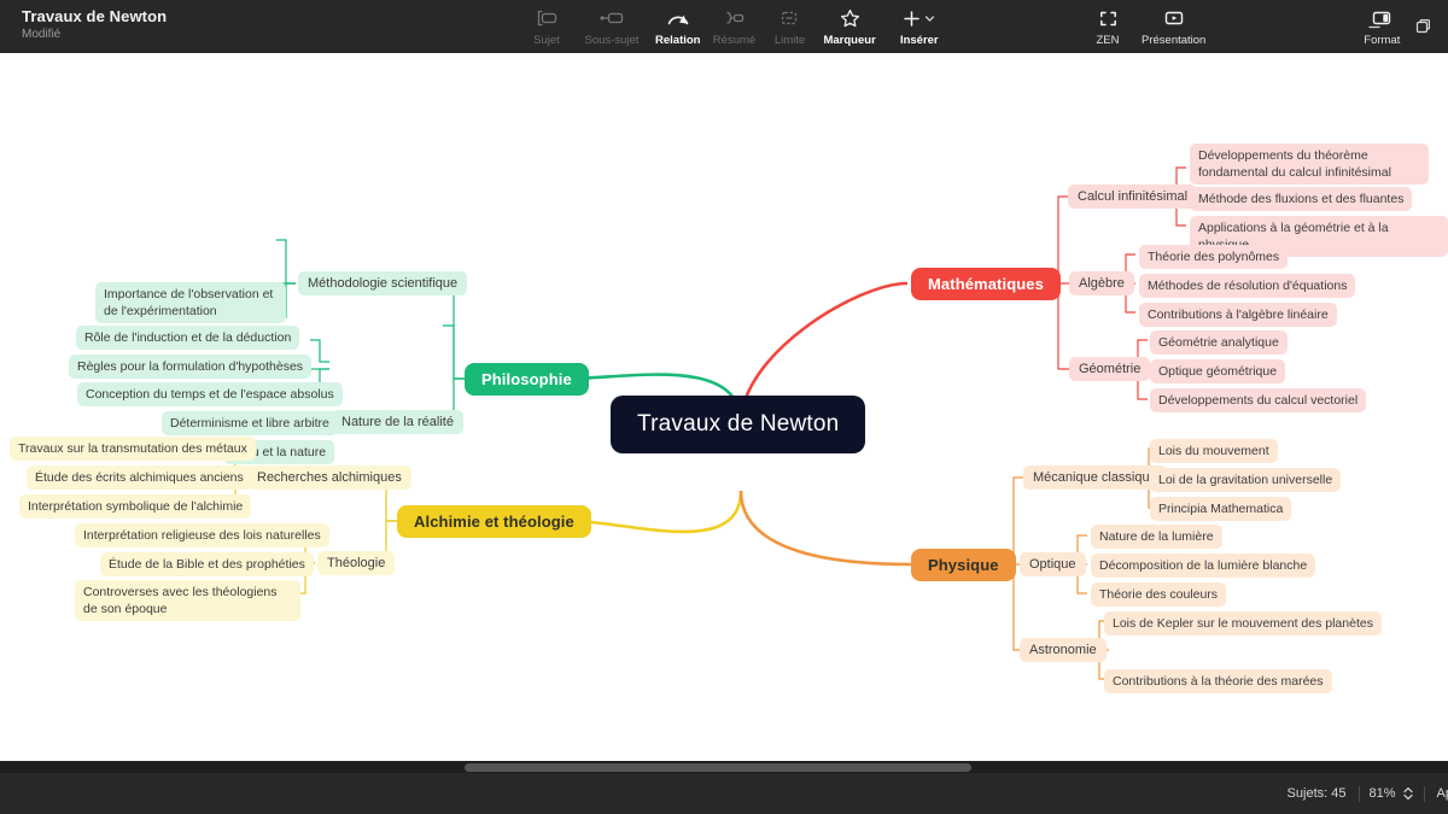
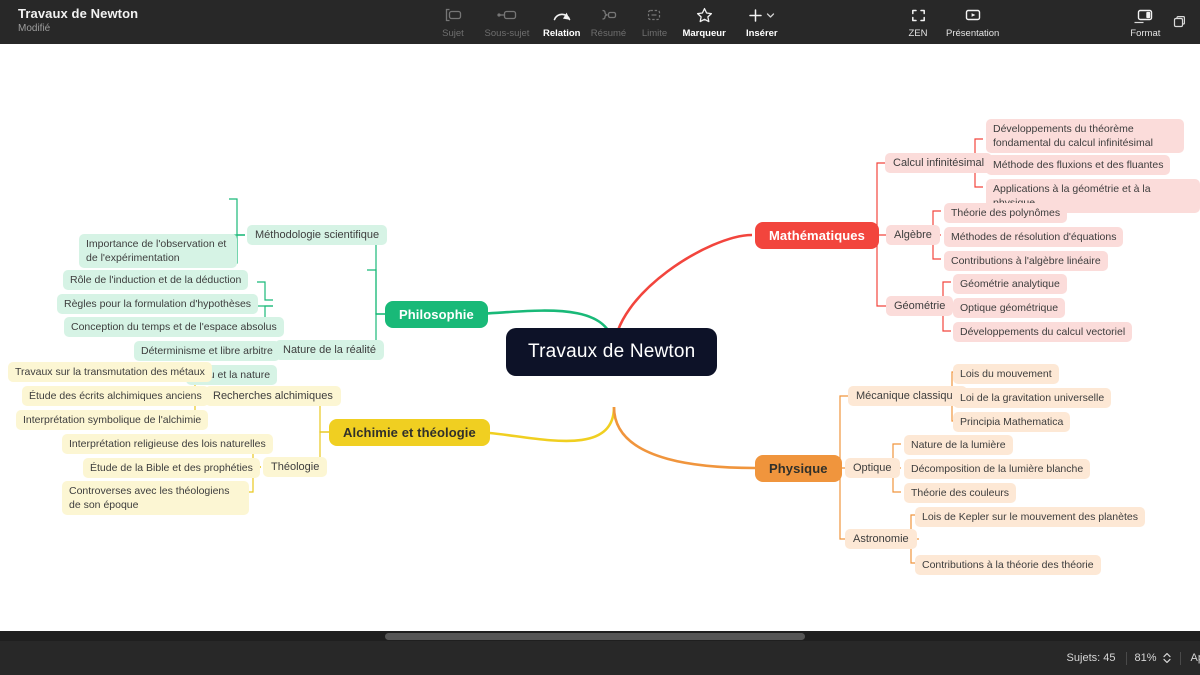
  Travaux de Newton
  Modifié
  Sujet
  Sous-sujet
  Relation
  Résumé
  Limite
  Marqueur
  Insérer
  ZEN
  Présentation
  Format
  Travaux de Newton
  Philosophie
  Méthodologie scientifique
  Importance de l'observation et de l'expérimentation
  Rôle de l'induction et de la déduction
  Règles pour la formulation d'hypothèses
  Nature de la réalité
  Conception du temps et de l'espace absolus
  Déterminisme et libre arbitre
  et la nature
  Alchimie et théologie
  Recherches alchimiques
  Travaux sur la transmutation des métaux
  Étude des écrits alchimiques anciens
  Interprétation symbolique de l'alchimie
  Théologie
  Interprétation religieuse des lois naturelles
  Étude de la Bible et des prophéties
  Controverses avec les théologiens de son époque
  Mathématiques
  Calcul infinitésimal
  Développements du théorème fondamental du calcul infinitésimal
  Méthode des fluxions et des fluantes
  Applications à la géométrie et à la
  Algèbre
  Théorie des polynômes
  Méthodes de résolution d'équations
  Contributions à l'algèbre linéaire
  Géométrie
  Géométrie analytique
  Optique géométrique
  Développements du calcul vectoriel
  Physique
  Mécanique classiqu
  Lois du mouvement
  Loi de la gravitation universelle
  Principia Mathematica
  Optique
  Nature de la lumière
  Décomposition de la lumière blanche
  Théorie des couleurs
  Astronomie
  Lois de Kepler sur le mouvement des planètes
- Contributions à la théorie des marées
+ Contributions à la théorie des théorie
  Sujets: 45
  81%
